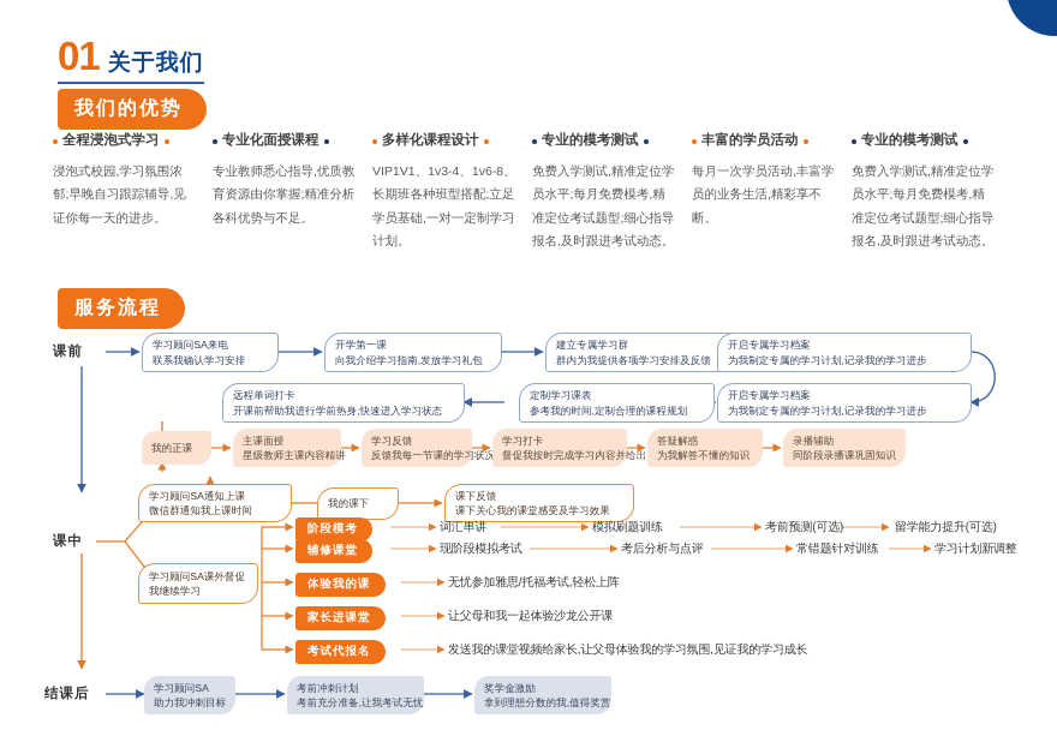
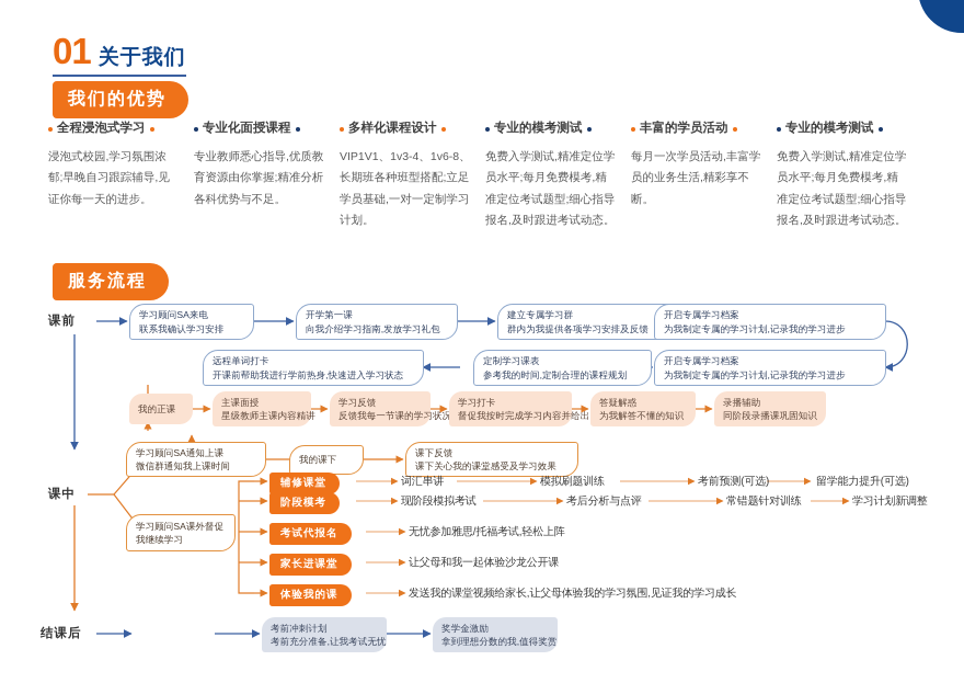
  01
  关于我们
  我们的优势
  全程浸泡式学习
  浸泡式校园,学习氛围浓郁;早晚自习跟踪辅导,见证你每一天的进步。
  专业化面授课程
  专业教师悉心指导,优质教育资源由你掌握;精准分析各科优势与不足。
  多样化课程设计
  VIP1V1、1v3-4、1v6-8、长期班各种班型搭配;立足学员基础,一对一定制学习计划。
  专业的模考测试
  免费入学测试,精准定位学员水平;每月免费模考,精准定位考试题型;细心指导报名,及时跟进考试动态。
  丰富的学员活动
  每月一次学员活动,丰富学员的业务生活,精彩享不断。
  专业的模考测试
  免费入学测试,精准定位学员水平;每月免费模考,精准定位考试题型;细心指导报名,及时跟进考试动态。
  服务流程
  课前
  课中
  结课后
  学习顾问SA来电
  联系我确认学习安排
  开学第一课
  向我介绍学习指南,发放学习礼包
  建立专属学习群
  群内为我提供各项学习安排及反馈
  开启专属学习档案
  为我制定专属的学习计划,记录我的学习进步
  远程单词打卡
  开课前帮助我进行学前热身,快速进入学习状态
  定制学习课表
  参考我的时间,定制合理的课程规划
  开启专属学习档案
  为我制定专属的学习计划,记录我的学习进步
  我的正课
  主课面授
  星级教师主课内容精讲
  学习反馈
  反馈我每一节课的学习状况
  学习打卡
  督促我按时完成学习内容并给出
  答疑解惑
  为我解答不懂的知识
  录播辅助
  同阶段录播课巩固知识
  学习顾问SA通知上课
  微信群通知我上课时间
  我的课下
  课下反馈
  课下关心我的课堂感受及学习效果
  学习顾问SA课外督促
  我继续学习
- 阶段模考
+ 辅修课堂
  词汇串讲
  模拟刷题训练
  考前预测(可选)
  留学能力提升(可选)
- 辅修课堂
+ 阶段模考
  现阶段模拟考试
  考后分析与点评
  常错题针对训练
  学习计划新调整
- 体验我的课
+ 考试代报名
  无忧参加雅思/托福考试,轻松上阵
  家长进课堂
  让父母和我一起体验沙龙公开课
- 考试代报名
+ 体验我的课
  发送我的课堂视频给家长,让父母体验我的学习氛围,见证我的学习成长
- 学习顾问SA
- 助力我冲刺目标
  考前冲刺计划
  考前充分准备,让我考试无忧
  奖学金激励
  拿到理想分数的我,值得奖赏
